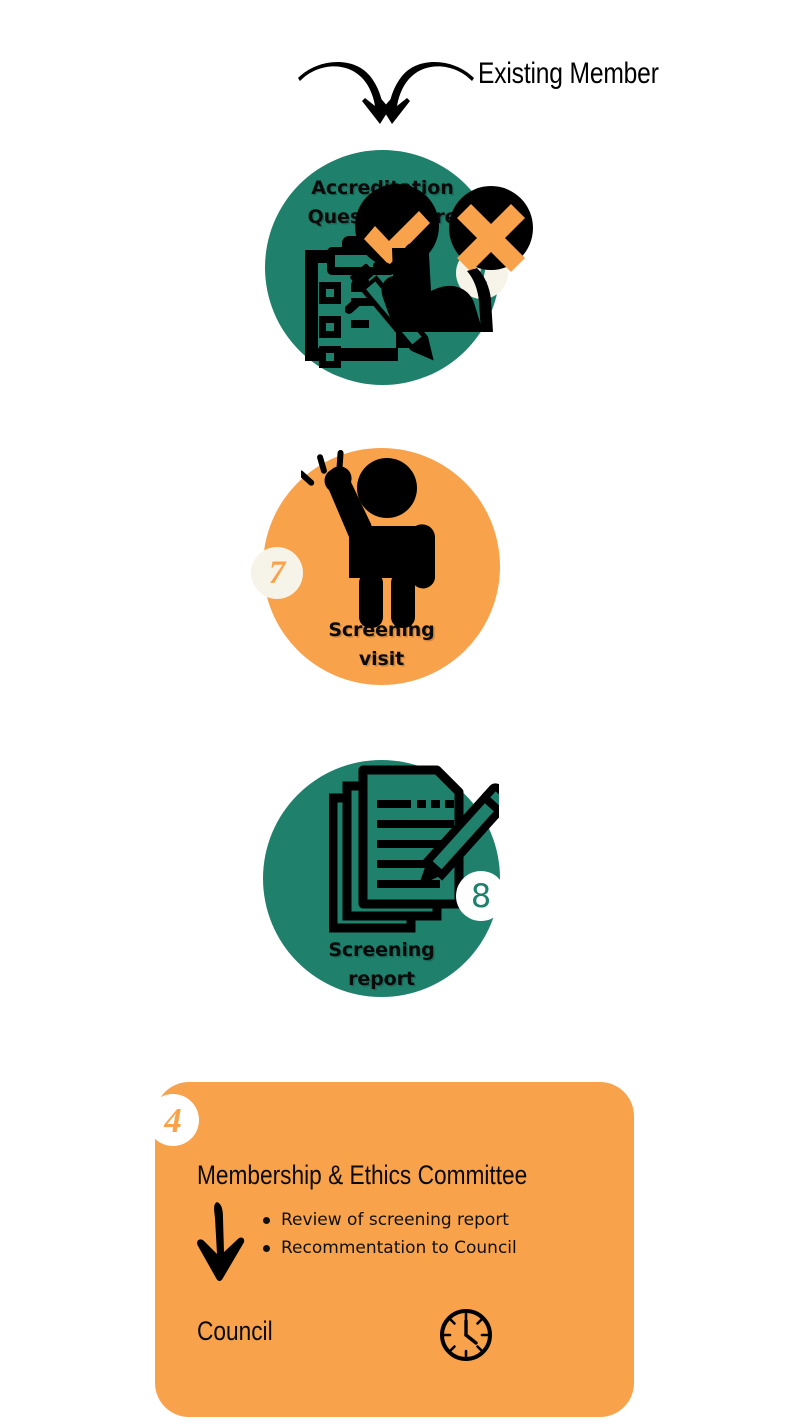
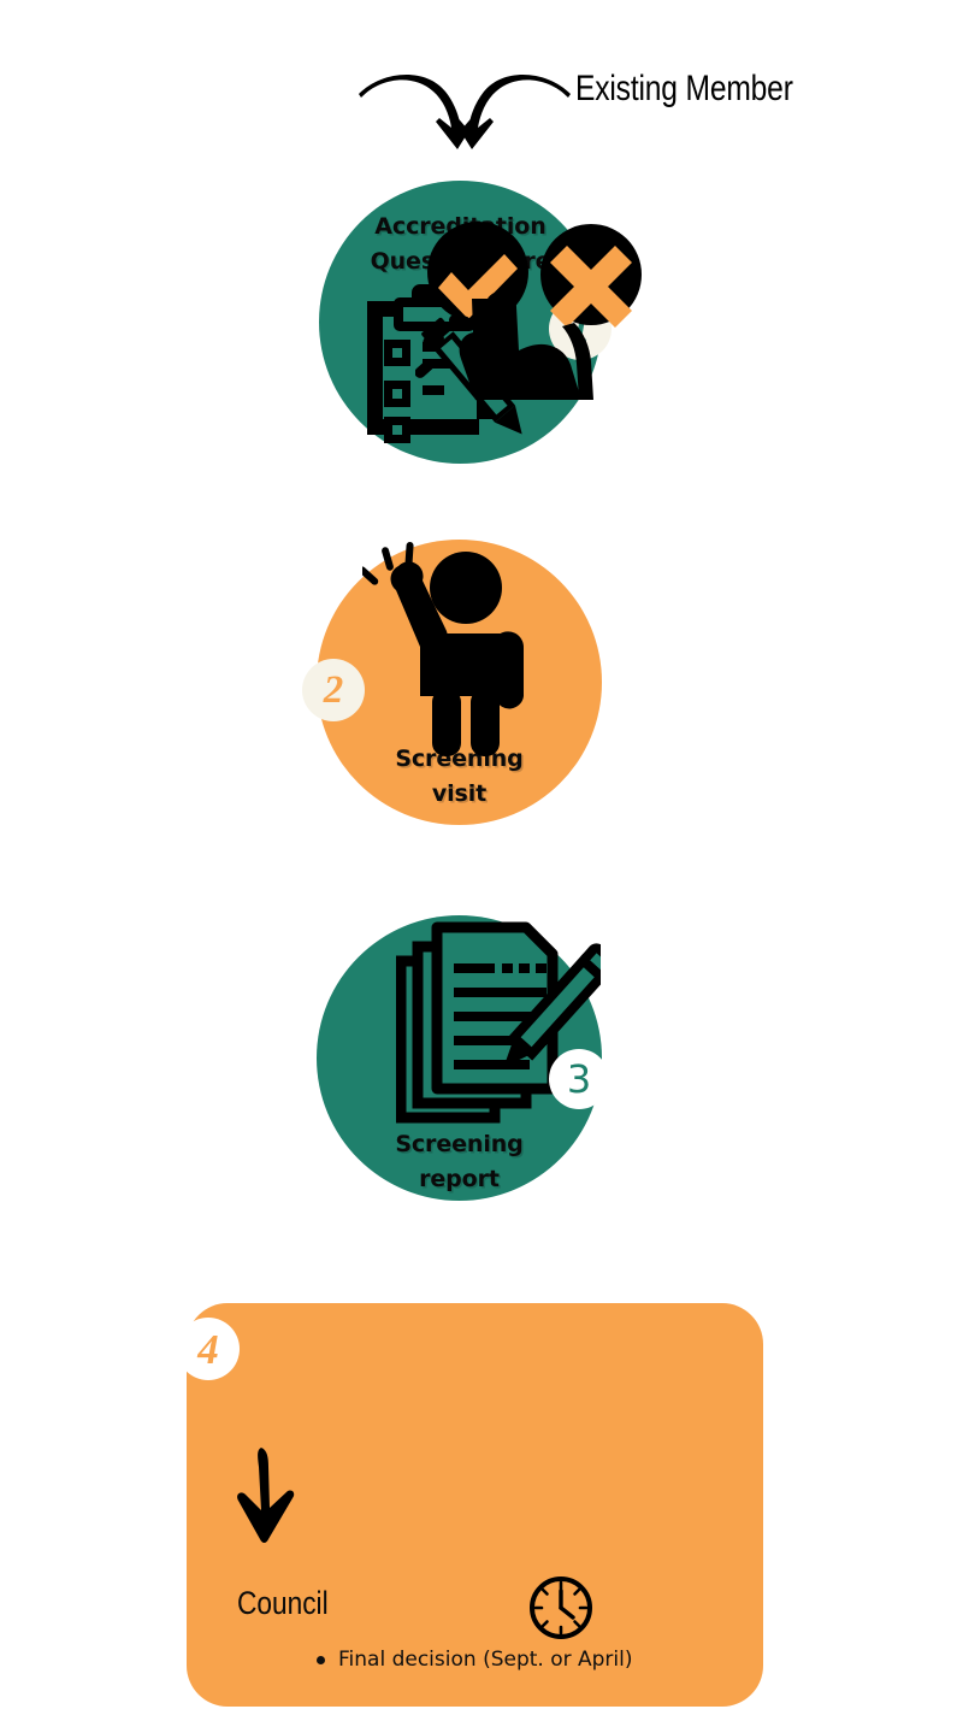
  Existing Member
  Accredtion
  1
  Screening
  visit
- 7
+ 2
  Screening
  report
- 8
+ 3
- Membership & Ethics Committee
- Review of screening report
- Recommentation to Council
  Council
+ Final decision (Sept. or April)
  4
